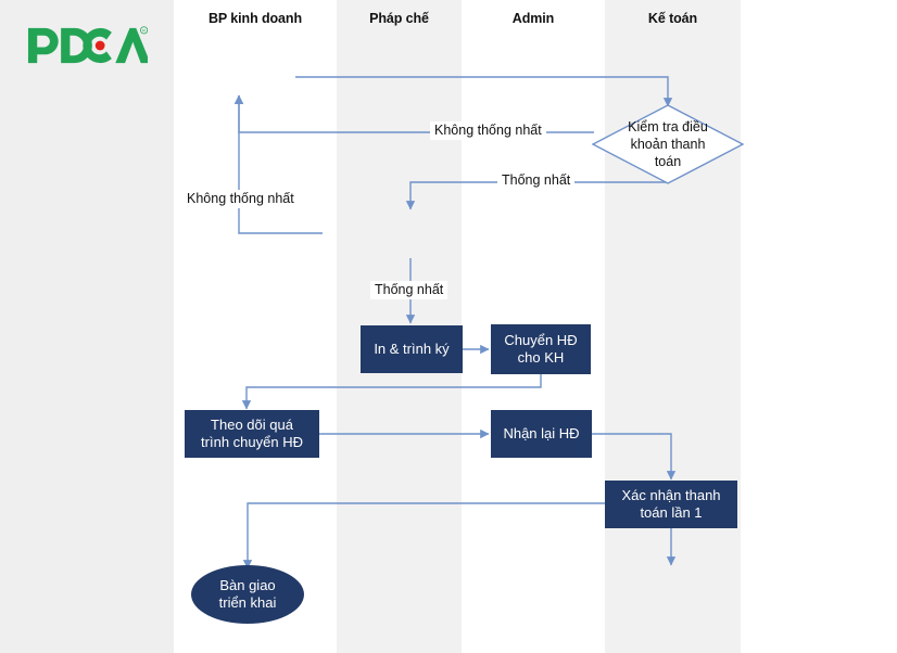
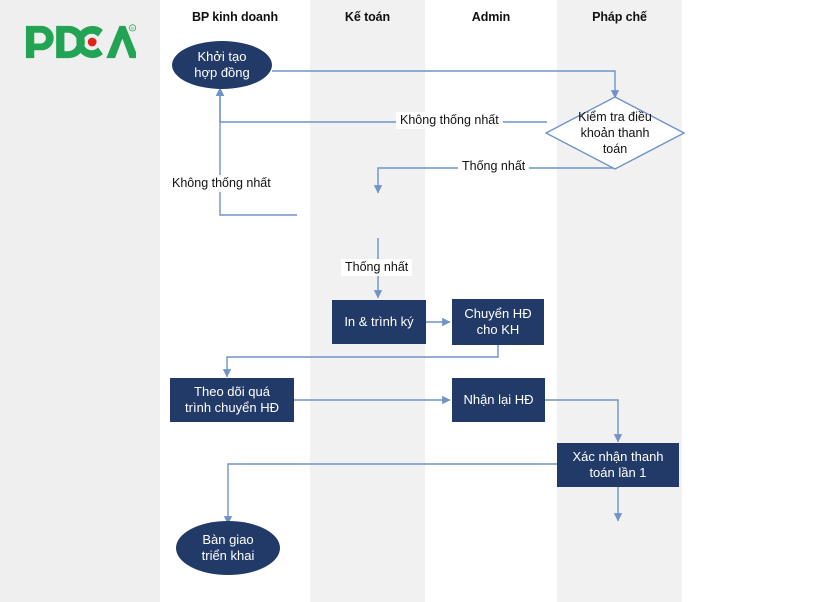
  BP kinh doanh
- Pháp chế
+ Kế toán
  Admin
- Kế toán
+ Pháp chế
+ Khởi tạo
+ hợp đồng
  Kiểm tra điều
  khoản thanh
  toán
  In & trình ký
  Chuyển HĐ
  cho KH
  Theo dõi quá
  trình chuyển HĐ
  Nhận lại HĐ
  Xác nhận thanh
  toán lần 1
  Bàn giao
  triển khai
  Không thống nhất
  Thống nhất
  Không thống nhất
  Thống nhất
